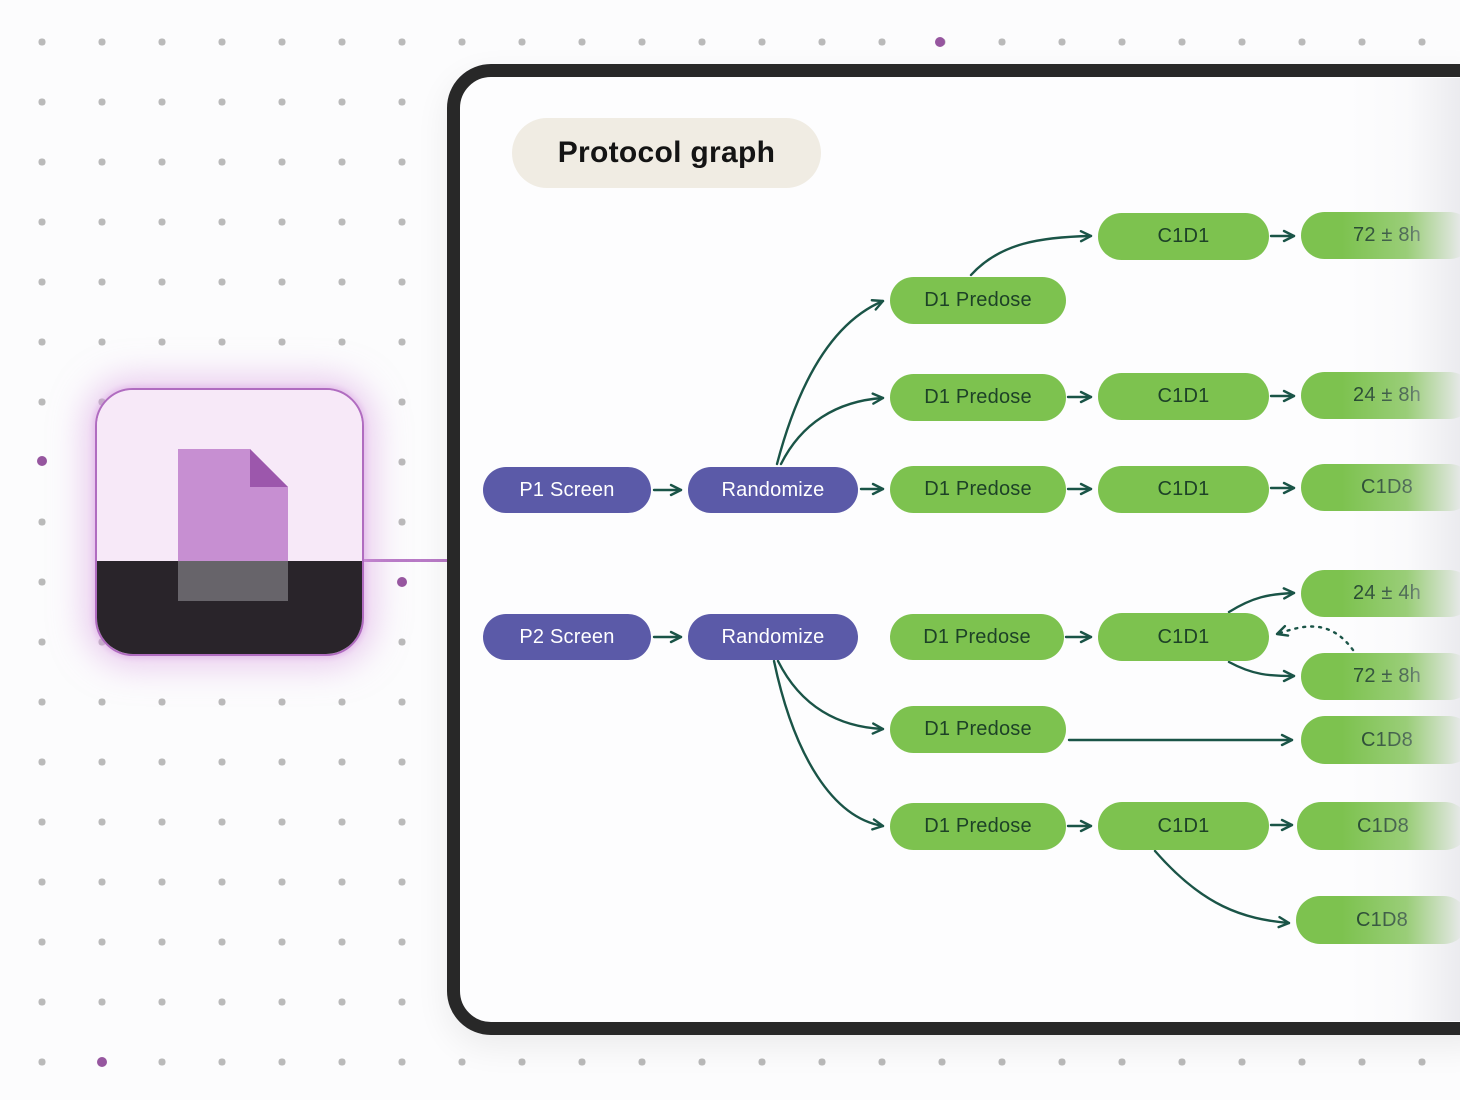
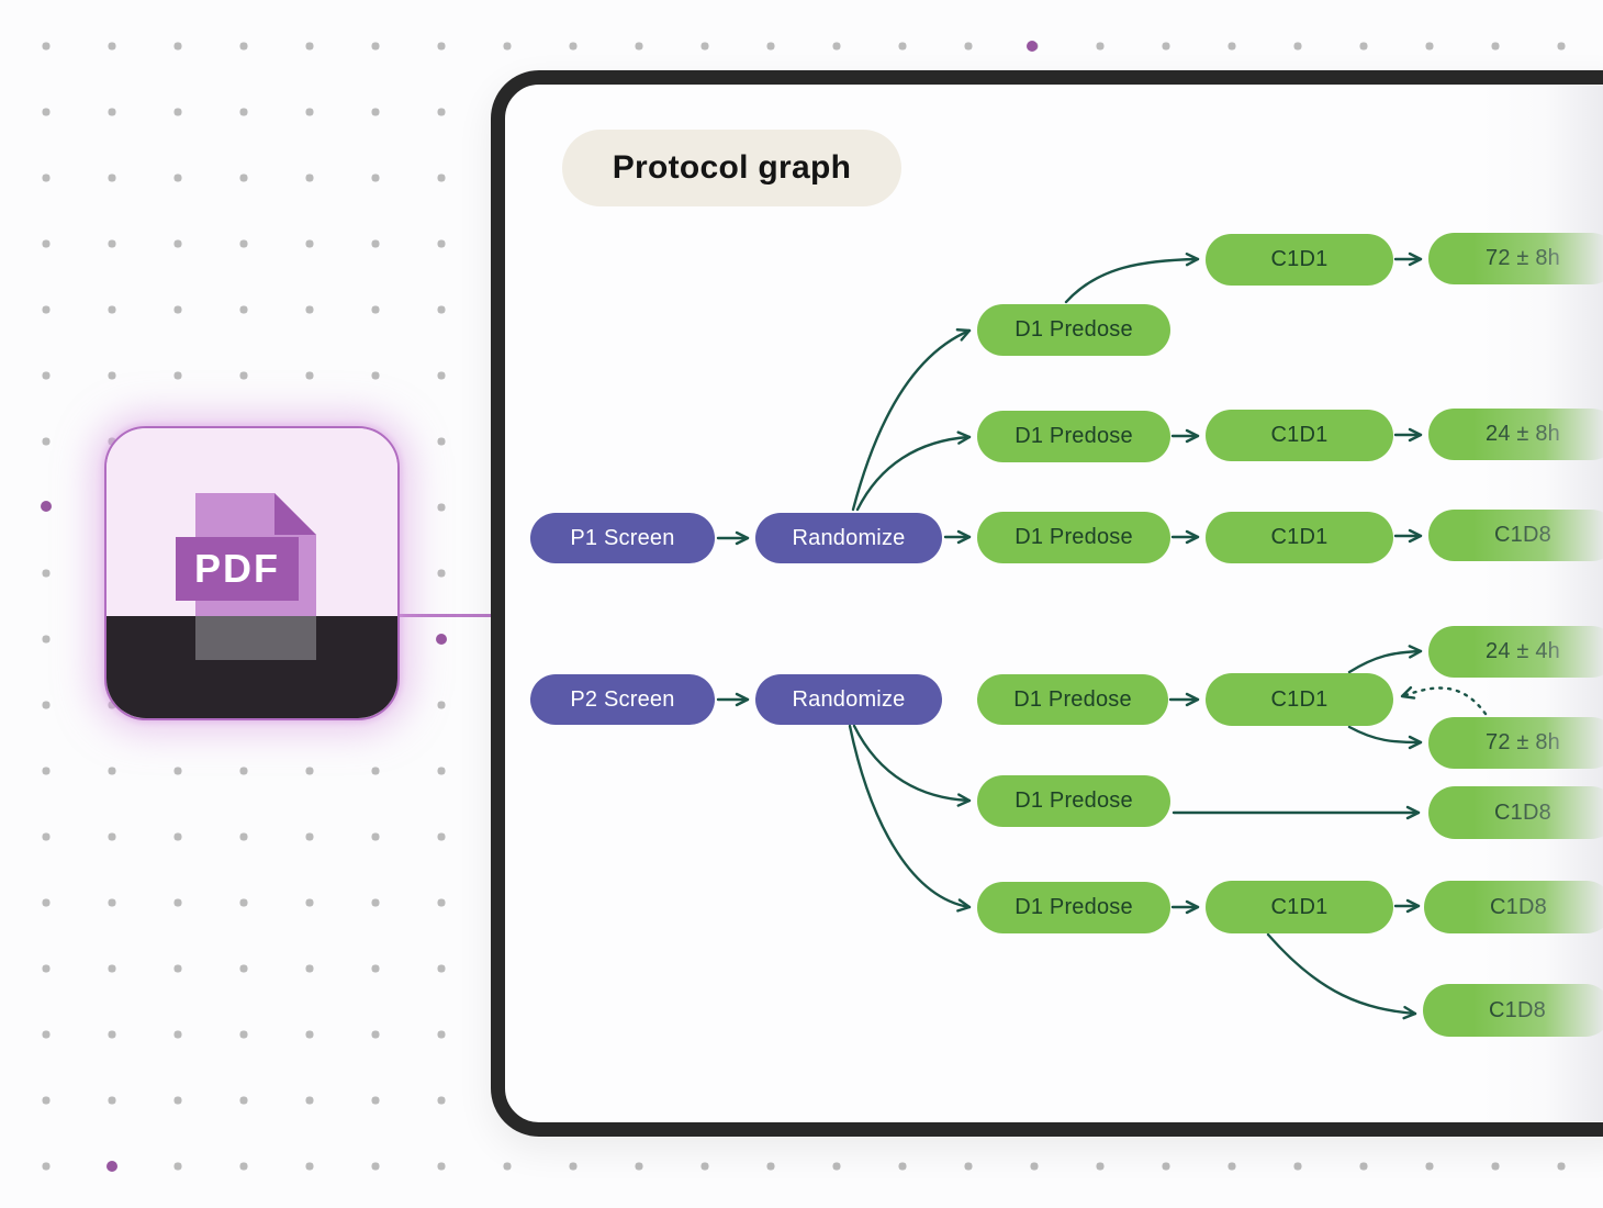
+ PDF
  Protocol graph
  P1 Screen
  Randomize
  P2 Screen
  Randomize
  D1 Predose
  C1D1
  D1 Predose
  C1D1
  D1 Predose
  C1D1
  D1 Predose
  C1D1
  D1 Predose
  D1 Predose
  C1D1
